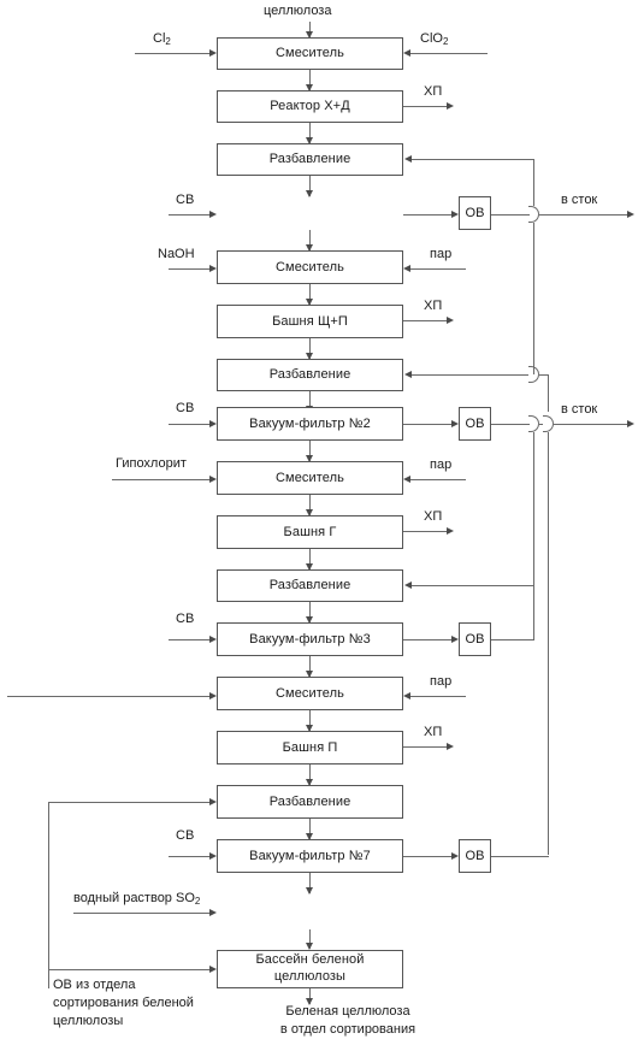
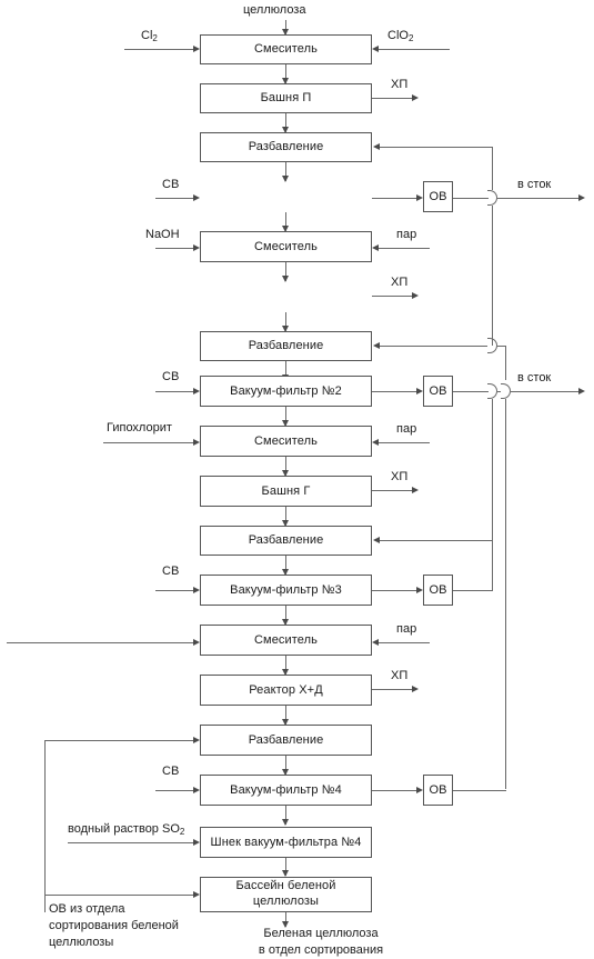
  целлюлоза
  Cl2
  ClO2
  Смеситель
- Реактор Х+Д
+ Башня П
  ХП
  Разбавление
  СВ
  ОВ
  в сток
  NaOH
  пар
  Смеситель
- Башня Щ+П
  ХП
  Разбавление
  СВ
  Вакуум-фильтр №2
  ОВ
  в сток
  Гипохлорит
  пар
  Смеситель
  Башня Г
  ХП
  Разбавление
  СВ
  Вакуум-фильтр №3
  ОВ
  пар
  Смеситель
- Башня П
+ Реактор Х+Д
  ХП
  Разбавление
  СВ
- Вакуум-фильтр №7
+ Вакуум-фильтр №4
  ОВ
  водный раствор SO2
+ Шнек вакуум-фильтра №4
  Бассейн беленой
  целлюлозы
  Беленая целлюлоза
  в отдел сортирования
  ОВ из отдела
  сортирования беленой
  целлюлозы
